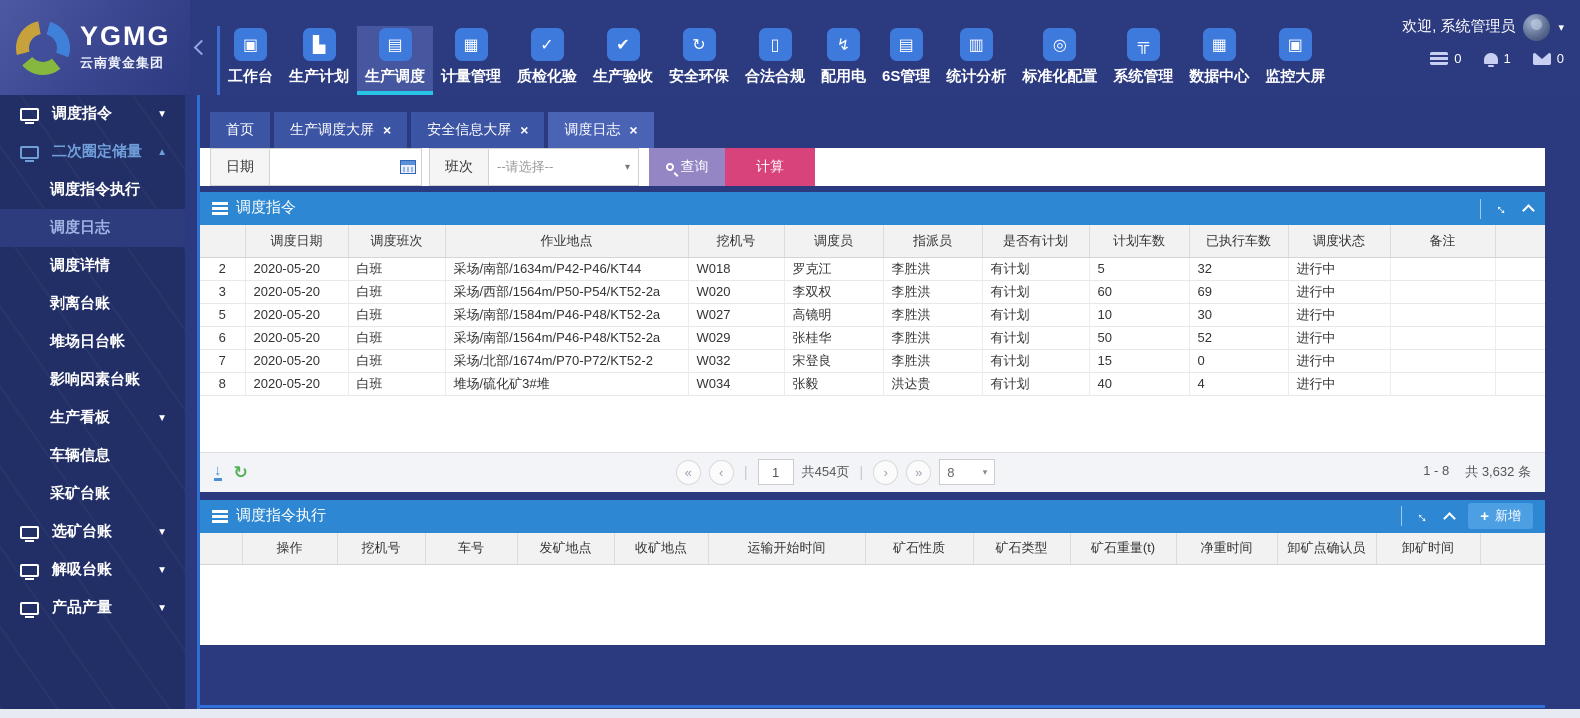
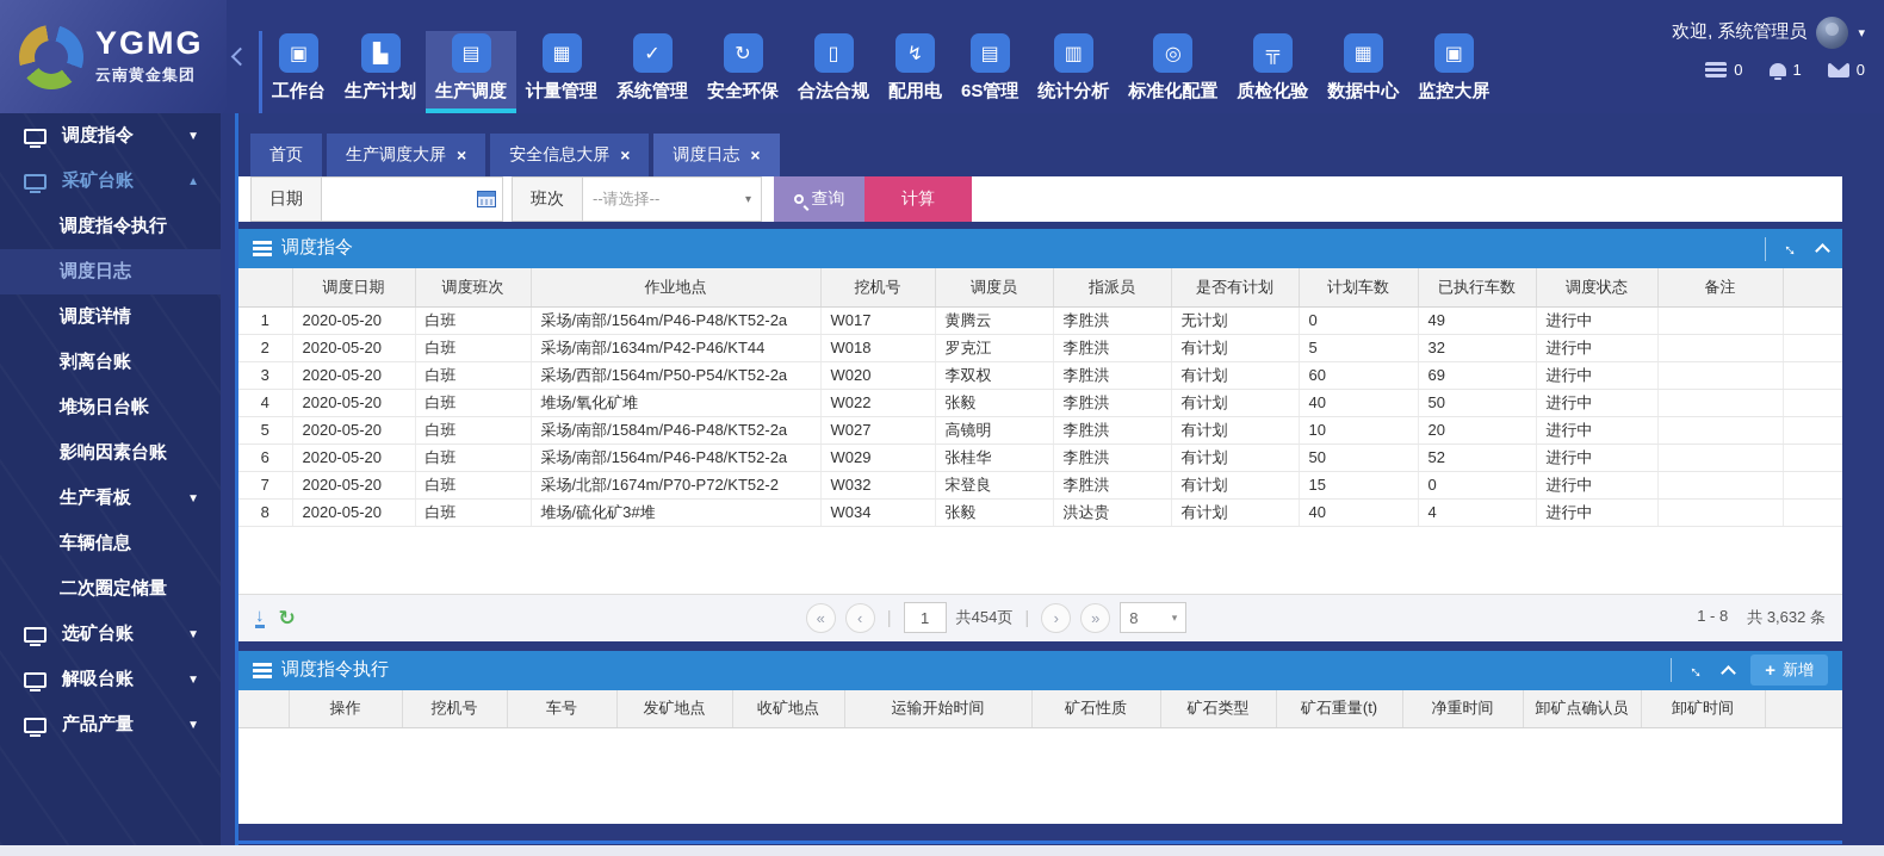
  YGMG
  云南黄金集团
  工作台
  生产计划
  生产调度
  计量管理
- 质检化验
+ 系统管理
- 生产验收
  安全环保
  合法合规
  配用电
  6S管理
  统计分析
  标准化配置
- 系统管理
+ 质检化验
  数据中心
  监控大屏
  欢迎, 系统管理员
  ▾
  0
  1
  0
  调度指令
- 二次圈定储量
+ 采矿台账
  调度指令执行
  调度日志
  调度详情
  剥离台账
  堆场日台帐
  影响因素台账
  生产看板
  车辆信息
- 采矿台账
+ 二次圈定储量
  选矿台账
  解吸台账
  产品产量
  首页
  生产调度大屏
  安全信息大屏
  调度日志
  日期
  班次
  --请选择--
  ▾
  查询
  计算
  调度指令
  		调度日期	调度班次	作业地点	挖机号	调度员	指派员	是否有计划	计划车数	已执行车数	调度状态	备注
+ 1	2020-05-20	白班	采场/南部/1564m/P46-P48/KT52-2a	W017	黄腾云	李胜洪	无计划	0	49	进行中
  2	2020-05-20	白班	采场/南部/1634m/P42-P46/KT44	W018	罗克江	李胜洪	有计划	5	32	进行中
  3	2020-05-20	白班	采场/西部/1564m/P50-P54/KT52-2a	W020	李双权	李胜洪	有计划	60	69	进行中
+ 4	2020-05-20	白班	堆场/氧化矿堆	W022	张毅	李胜洪	有计划	40	50	进行中
- 5	2020-05-20	白班	采场/南部/1584m/P46-P48/KT52-2a	W027	高镜明	李胜洪	有计划	10	30	进行中
+ 5	2020-05-20	白班	采场/南部/1584m/P46-P48/KT52-2a	W027	高镜明	李胜洪	有计划	10	20	进行中
  6	2020-05-20	白班	采场/南部/1564m/P46-P48/KT52-2a	W029	张桂华	李胜洪	有计划	50	52	进行中
  7	2020-05-20	白班	采场/北部/1674m/P70-P72/KT52-2	W032	宋登良	李胜洪	有计划	15	0	进行中
  8	2020-05-20	白班	堆场/硫化矿3#堆	W034	张毅	洪达贵	有计划	40	4	进行中
  «
  ‹
  |
  1
  共454页
  |
  ›
  »
  8
  ▾
  1 - 8
  共 3,632 条
  调度指令执行
  +
  新增
  		操作	挖机号	车号	发矿地点	收矿地点	运输开始时间	矿石性质	矿石类型	矿石重量(t)	净重时间	卸矿点确认员	卸矿时间
